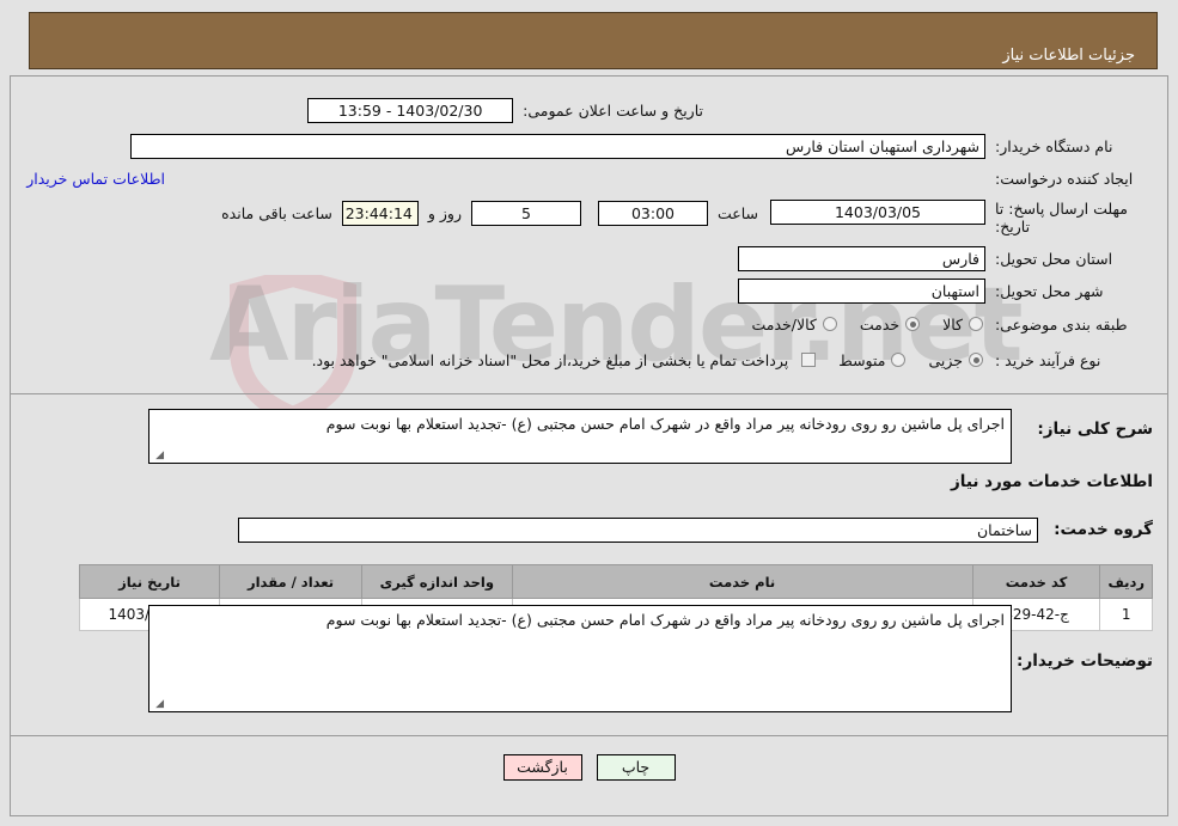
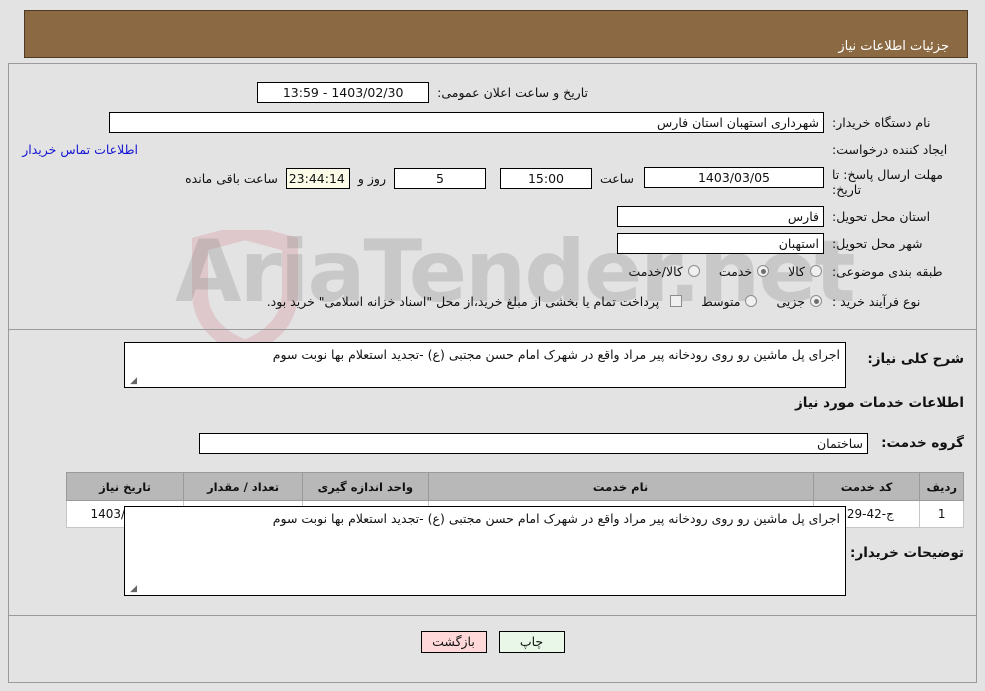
  AriaTender.net
  جزئیات اطلاعات نیاز
  تاریخ و ساعت اعلان عمومی:
  1403/02/30 - 13:59
  نام دستگاه خریدار:
  شهرداری استهبان استان فارس
  ایجاد کننده درخواست:
  اطلاعات تماس خریدار
  مهلت ارسال پاسخ: تا تاریخ:
  1403/03/05
  ساعت
- 03:00
+ 15:00
  5
  روز و
  23:44:14
  ساعت باقی مانده
  استان محل تحویل:
  فارس
  شهر محل تحویل:
  استهبان
  طبقه بندی موضوعی:
  کالا
  خدمت
  کالا/خدمت
  نوع فرآیند خرید :
  جزیی
  متوسط
- پرداخت تمام یا بخشی از مبلغ خرید،از محل "اسناد خزانه اسلامی" خواهد بود.
+ پرداخت تمام یا بخشی از مبلغ خرید،از محل "اسناد خزانه اسلامی" خرید بود.
  شرح کلی نیاز:
  اجرای پل ماشین رو روی رودخانه پیر مراد واقع در شهرک امام حسن مجتبی (ع) -تجدید استعلام بها نوبت سوم
  ◢
  اطلاعات خدمات مورد نیاز
  گروه خدمت:
  ساختمان
  ردیف	کد خدمت	نام خدمت	واحد اندازه گیری	تعداد / مقدار	تاریخ نیاز
  توضیحات خریدار:
  اجرای پل ماشین رو روی رودخانه پیر مراد واقع در شهرک امام حسن مجتبی (ع) -تجدید استعلام بها نوبت سوم
  ◢
  بازگشت
  چاپ
